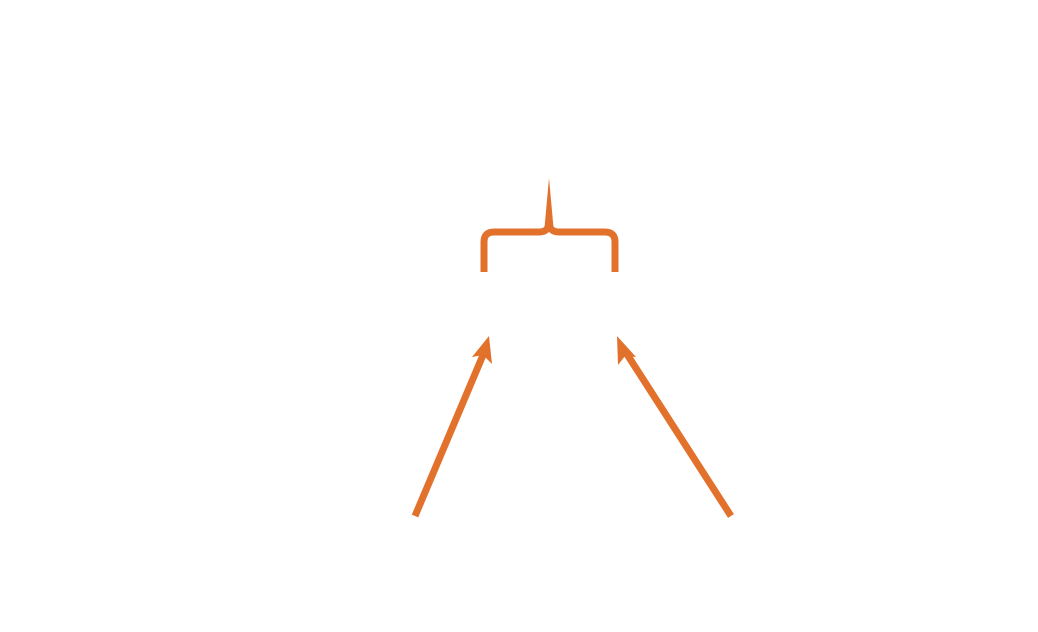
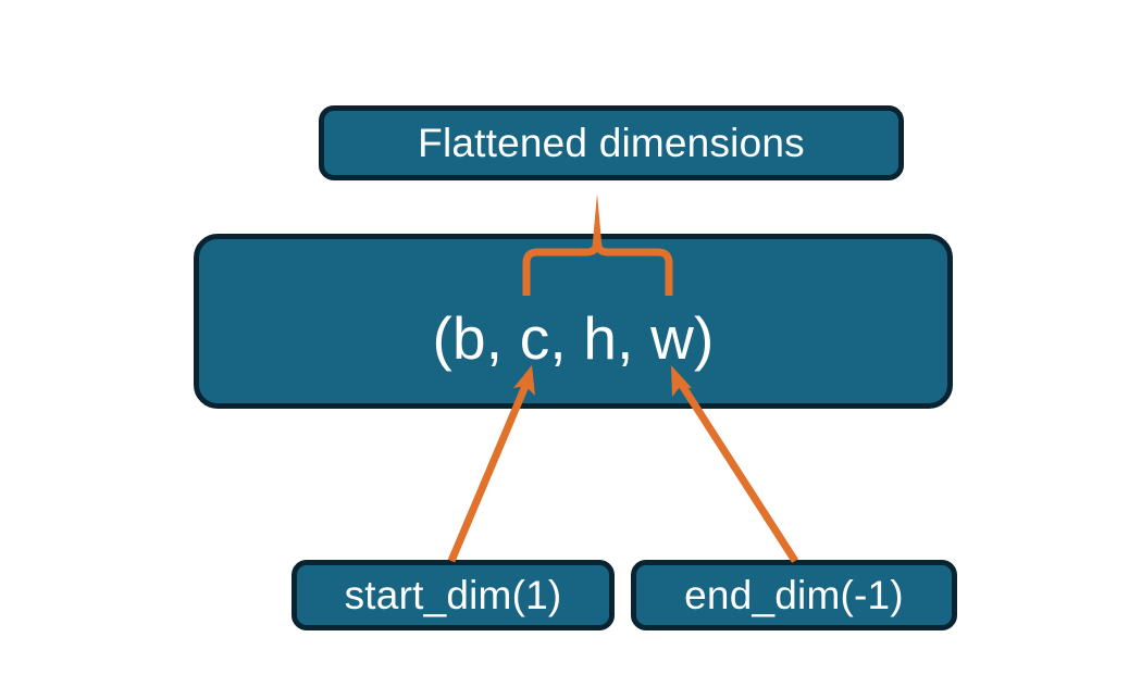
+ Flattened dimensions
+ (b, c, h, w)
+ start_dim(1)
+ end_dim(-1)
